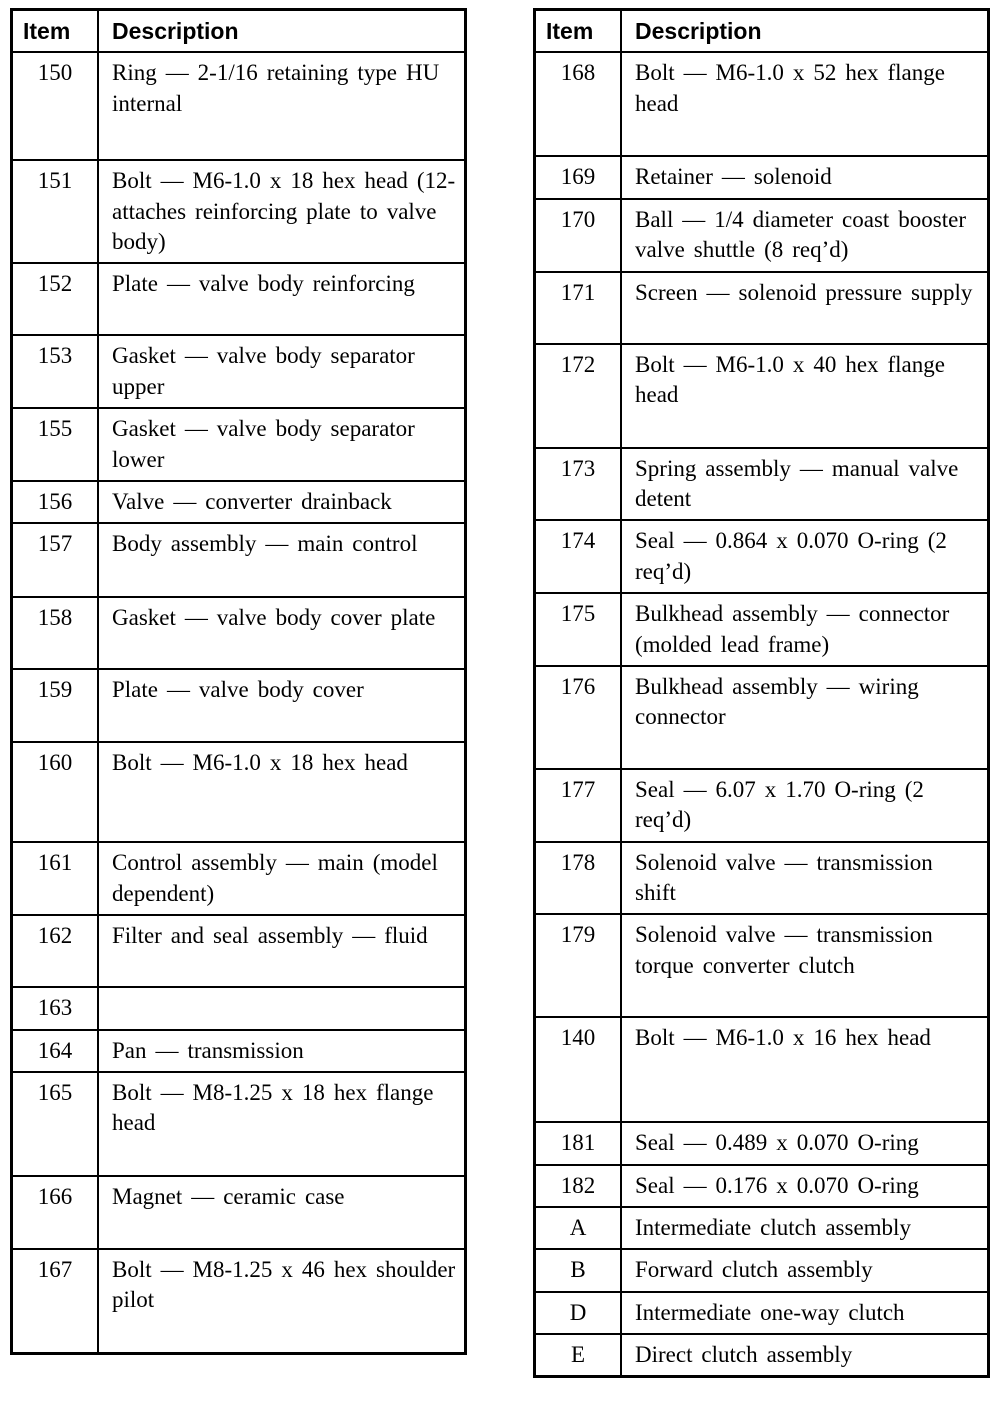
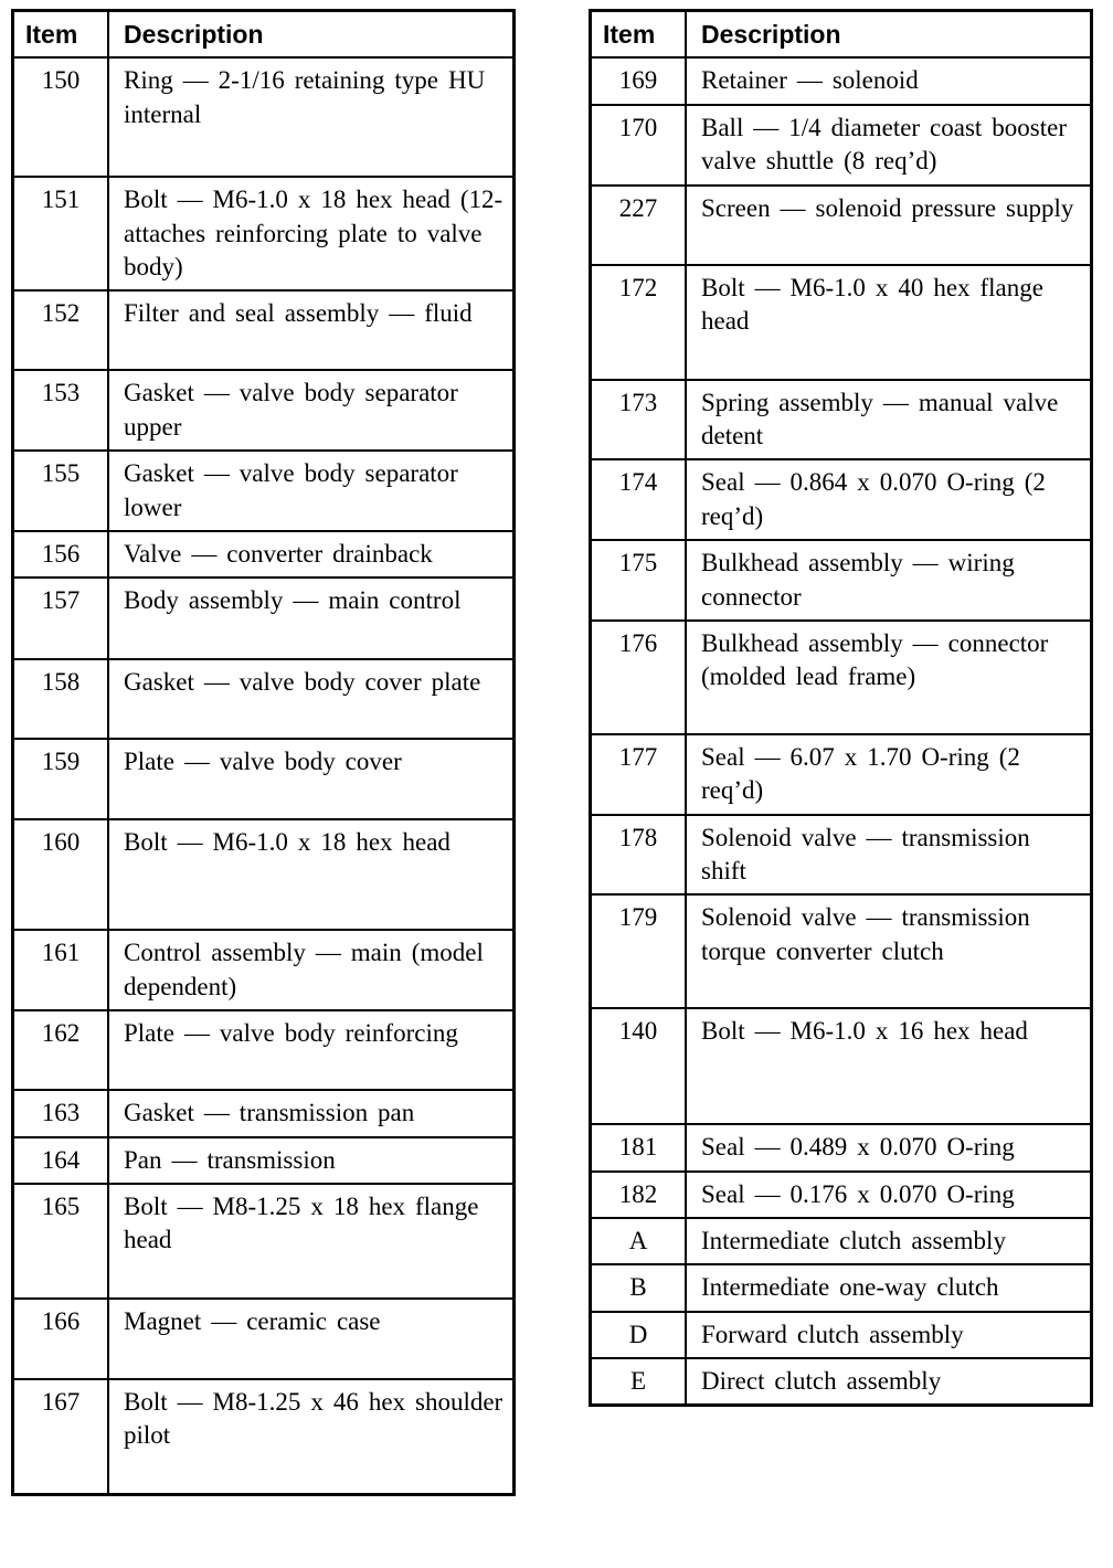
  Item
  Description
  150
  Ring — 2-1/16 retaining type HU internal
  151
  Bolt — M6-1.0 x 18 hex head (12-attaches reinforcing plate to valve body)
  152
- Plate — valve body reinforcing
+ Filter and seal assembly — fluid
  153
  Gasket — valve body separator upper
  155
  Gasket — valve body separator lower
  156
  Valve — converter drainback
  157
  Body assembly — main control
  158
  Gasket — valve body cover plate
  159
  Plate — valve body cover
  160
  Bolt — M6-1.0 x 18 hex head
  161
  Control assembly — main (model dependent)
  162
- Filter and seal assembly — fluid
+ Plate — valve body reinforcing
  163
+ Gasket — transmission pan
  164
  Pan — transmission
  165
  Bolt — M8-1.25 x 18 hex flange head
  166
  Magnet — ceramic case
  167
  Bolt — M8-1.25 x 46 hex shoulder pilot
  Item
  Description
- 168
- Bolt — M6-1.0 x 52 hex flange head
  169
  Retainer — solenoid
  170
  Ball — 1/4 diameter coast booster valve shuttle (8 req’d)
- 171
+ 227
  Screen — solenoid pressure supply
  172
  Bolt — M6-1.0 x 40 hex flange head
  173
  Spring assembly — manual valve detent
  174
  Seal — 0.864 x 0.070 O-ring (2 req’d)
  175
- Bulkhead assembly — connector (molded lead frame)
+ Bulkhead assembly — wiring connector
  176
- Bulkhead assembly — wiring connector
+ Bulkhead assembly — connector (molded lead frame)
  177
  Seal — 6.07 x 1.70 O-ring (2 req’d)
  178
  Solenoid valve — transmission shift
  179
  Solenoid valve — transmission torque converter clutch
  140
  Bolt — M6-1.0 x 16 hex head
  181
  Seal — 0.489 x 0.070 O-ring
  182
  Seal — 0.176 x 0.070 O-ring
  A
  Intermediate clutch assembly
  B
- Forward clutch assembly
+ Intermediate one-way clutch
  D
- Intermediate one-way clutch
+ Forward clutch assembly
  E
  Direct clutch assembly
